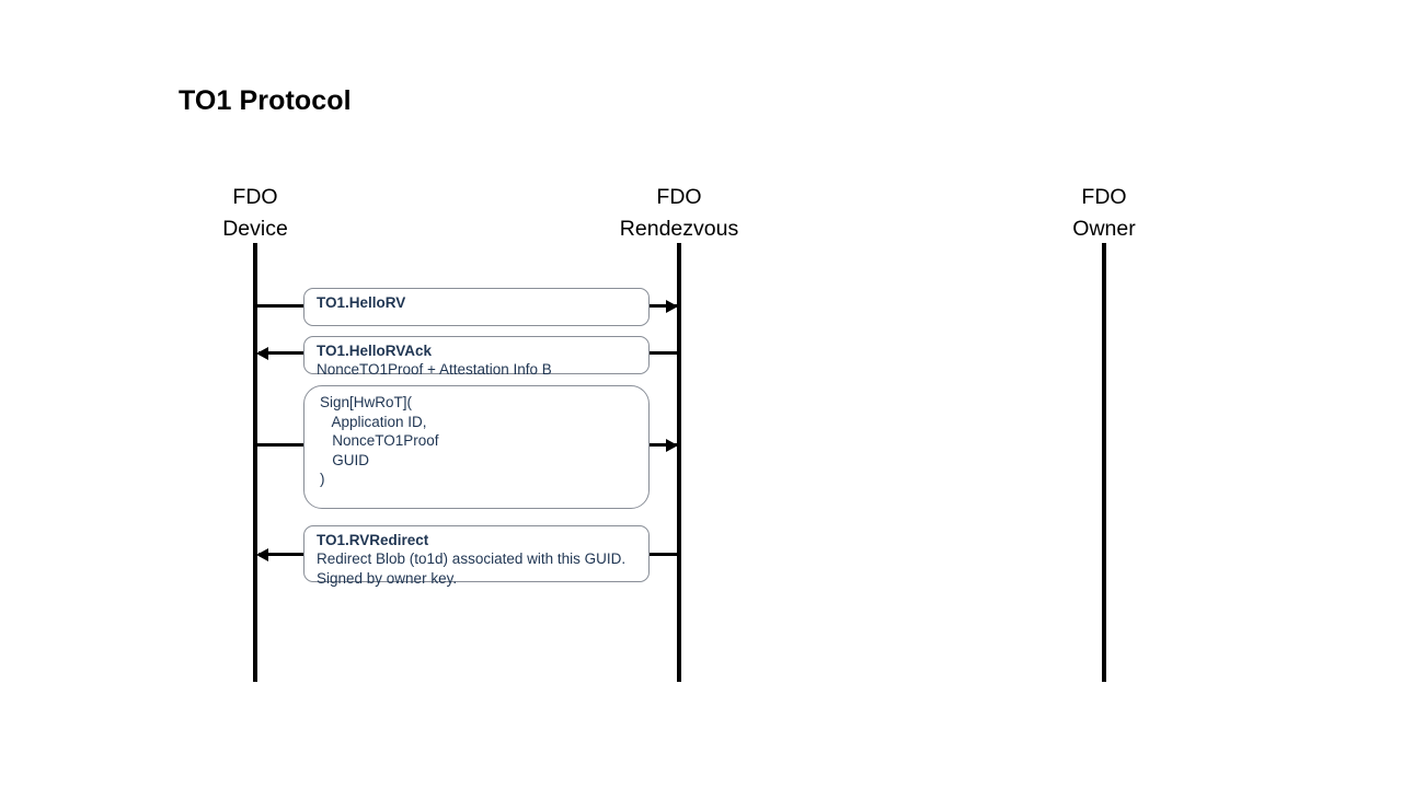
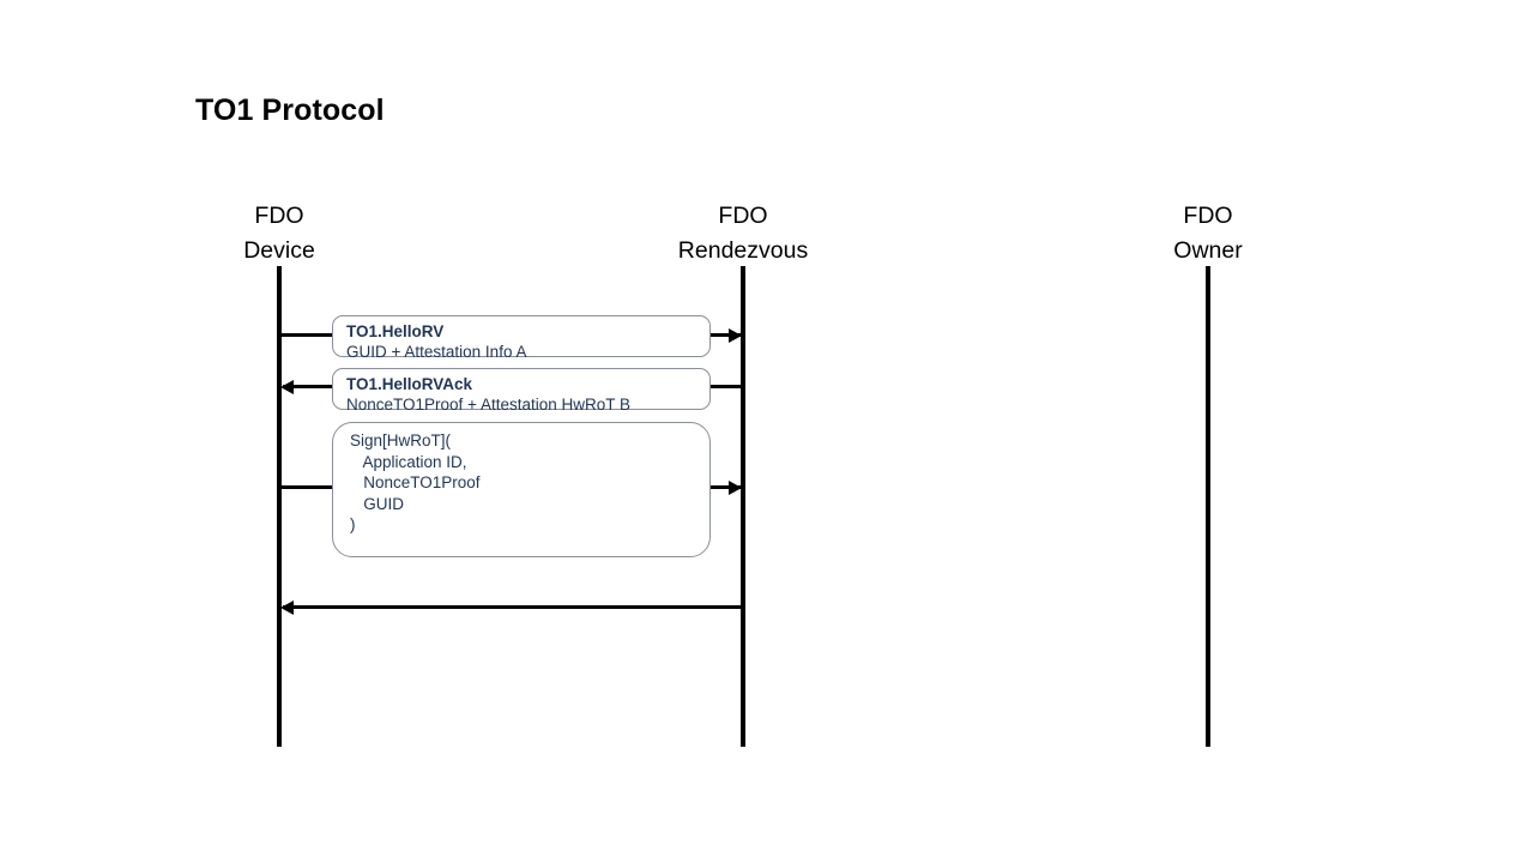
  TO1 Protocol
  FDO
  Device
  FDO
  Rendezvous
  FDO
  Owner
  TO1.HelloRV
+ GUID + Attestation Info A
  TO1.HelloRVAck
- NonceTO1Proof + Attestation Info B
+ NonceTO1Proof + Attestation HwRoT B
  Sign[HwRoT](
  Application ID,
  NonceTO1Proof
  GUID
  )
- TO1.RVRedirect
- Redirect Blob (to1d) associated with this GUID.
- Signed by owner key.
